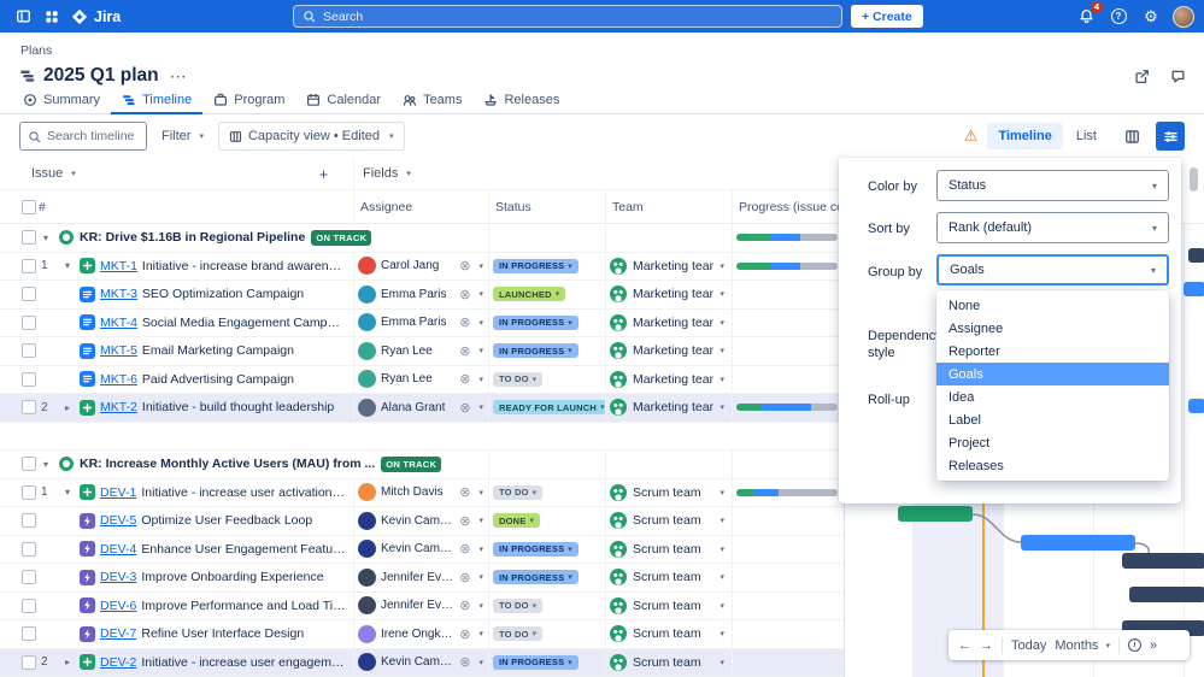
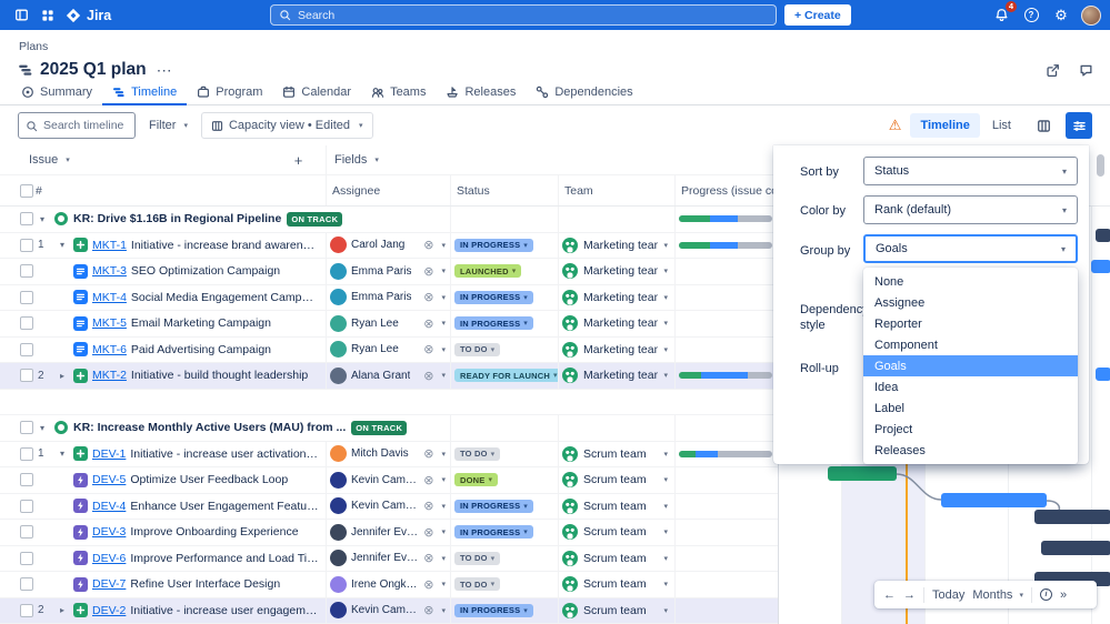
  Jira
  Search
  + Create
  4
  ?
  ⚙
  Plans
  2025 Q1 plan
  ⋯
  Summary
  Timeline
  Program
  Calendar
  Teams
  Releases
+ Dependencies
  Search timeline
  Filter
  Capacity view • Edited
  ⚠
  Timeline
  List
  Issue
  +
  Fields
  #
  Assignee
  Status
  Team
  Progress (issue c
  ▾
  KR: Drive $1.16B in Regional Pipeline
  ON TRACK
  1
  ▾
  MKT-1
  Initiative - increase brand awareness
  Carol Jang
  ⊗
  IN PROGRESS
  Marketing tea
  MKT-3
  SEO Optimization Campaign
  Emma Paris
  ⊗
  LAUNCHED
  Marketing tea
  MKT-4
  Social Media Engagement Campaig
  Emma Paris
  ⊗
  IN PROGRESS
  Marketing tea
  MKT-5
  Email Marketing Campaign
  Ryan Lee
  ⊗
  IN PROGRESS
  Marketing tea
  MKT-6
  Paid Advertising Campaign
  Ryan Lee
  ⊗
  TO DO
  Marketing tea
  2
  ▸
  MKT-2
  Initiative - build thought leadership
  Alana Grant
  ⊗
  READY FOR LAUNCH
  Marketing tea
  ▾
  KR: Increase Monthly Active Users (MAU) from ...
  ON TRACK
  1
  ▾
  DEV-1
  Initiative - increase user activation ra
  Mitch Davis
  ⊗
  TO DO
  Scrum team
  DEV-5
  Optimize User Feedback Loop
  Kevin Campb
  ⊗
  DONE
  Scrum team
  DEV-4
  Enhance User Engagement Feature
  Kevin Campb
  ⊗
  IN PROGRESS
  Scrum team
  DEV-3
  Improve Onboarding Experience
  Jennifer Evan
  ⊗
  IN PROGRESS
  Scrum team
  DEV-6
  Improve Performance and Load Tim
  Jennifer Evan
  ⊗
  TO DO
  Scrum team
  DEV-7
  Refine User Interface Design
  Irene Ongkow
  ⊗
  TO DO
  Scrum team
  2
  ▸
  DEV-2
  Initiative - increase user engagemen
  Kevin Campb
  ⊗
  IN PROGRESS
  Scrum team
  ←
  →
  Today
  Months
  »
- Color by
+ Sort by
  Status
  ▾
- Sort by
+ Color by
  Rank (default)
  ▾
  Group by
  Goals
  ▾
  Dependenc style
  Roll-up
  None
  Assignee
  Reporter
+ Component
  Goals
  Idea
  Label
  Project
  Releases
